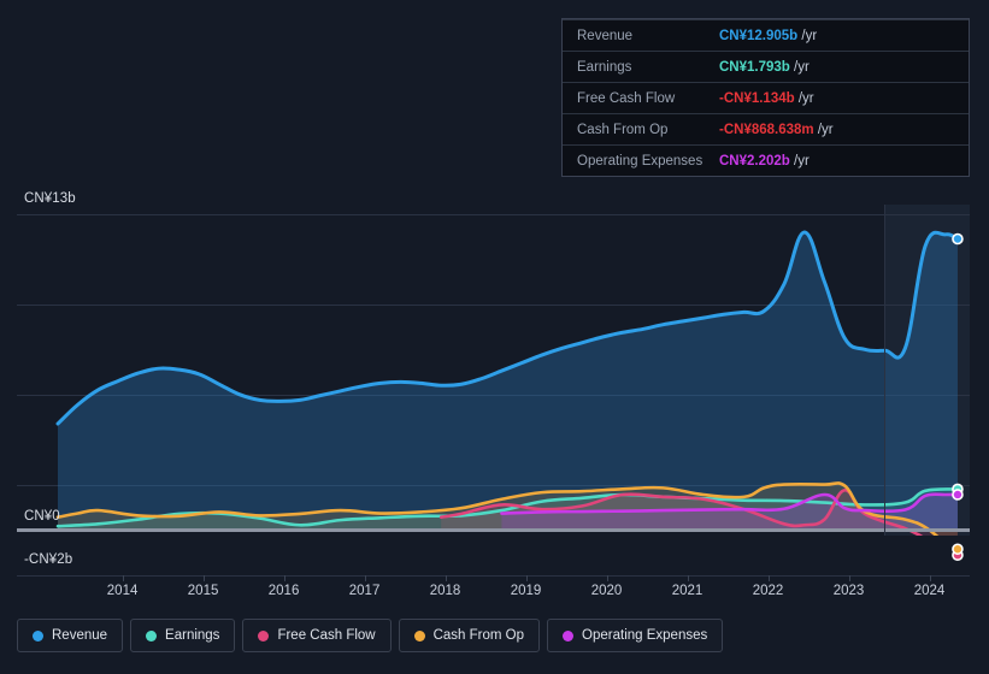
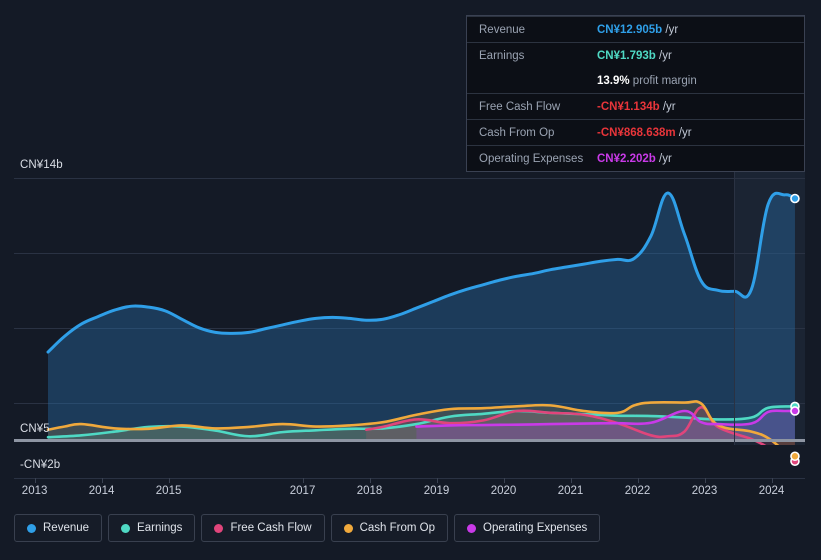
- CN¥13b
+ CN¥14b
- CN¥0
+ CN¥5
  -CN¥2b
  2014
  2015
- 2016
+ 2013
  2017
  2018
  2019
  2020
  2021
  2022
  2023
  2024
  Revenue
  CN¥12.905b /yr
  Earnings
  CN¥1.793b /yr
+ 13.9% profit margin
  Free Cash Flow
  -CN¥1.134b /yr
  Cash From Op
  -CN¥868.638m /yr
  Operating Expenses
  CN¥2.202b /yr
  Revenue
  Earnings
  Free Cash Flow
  Cash From Op
  Operating Expenses
